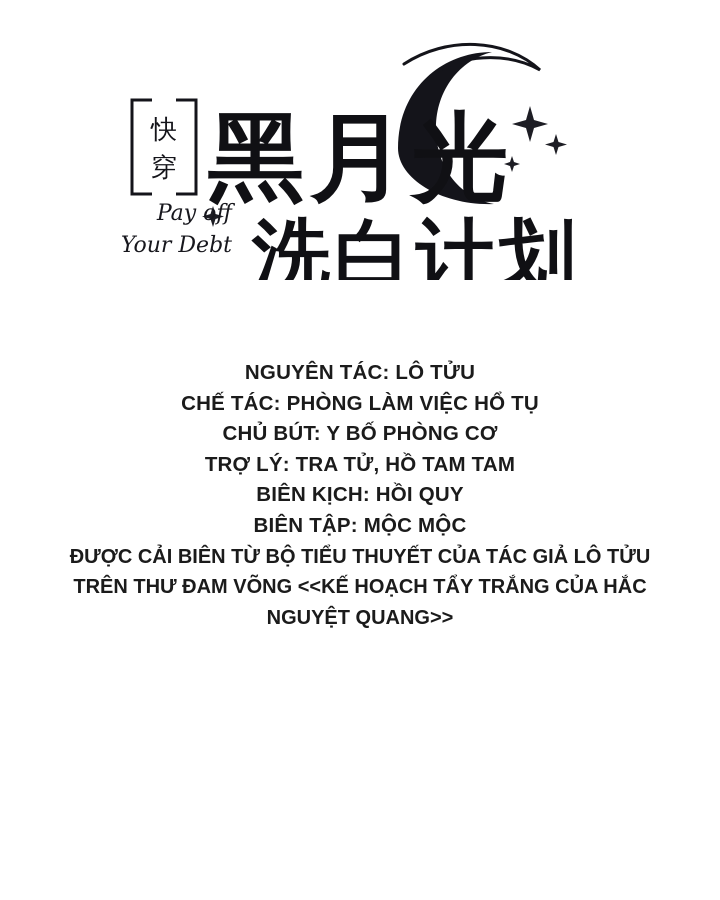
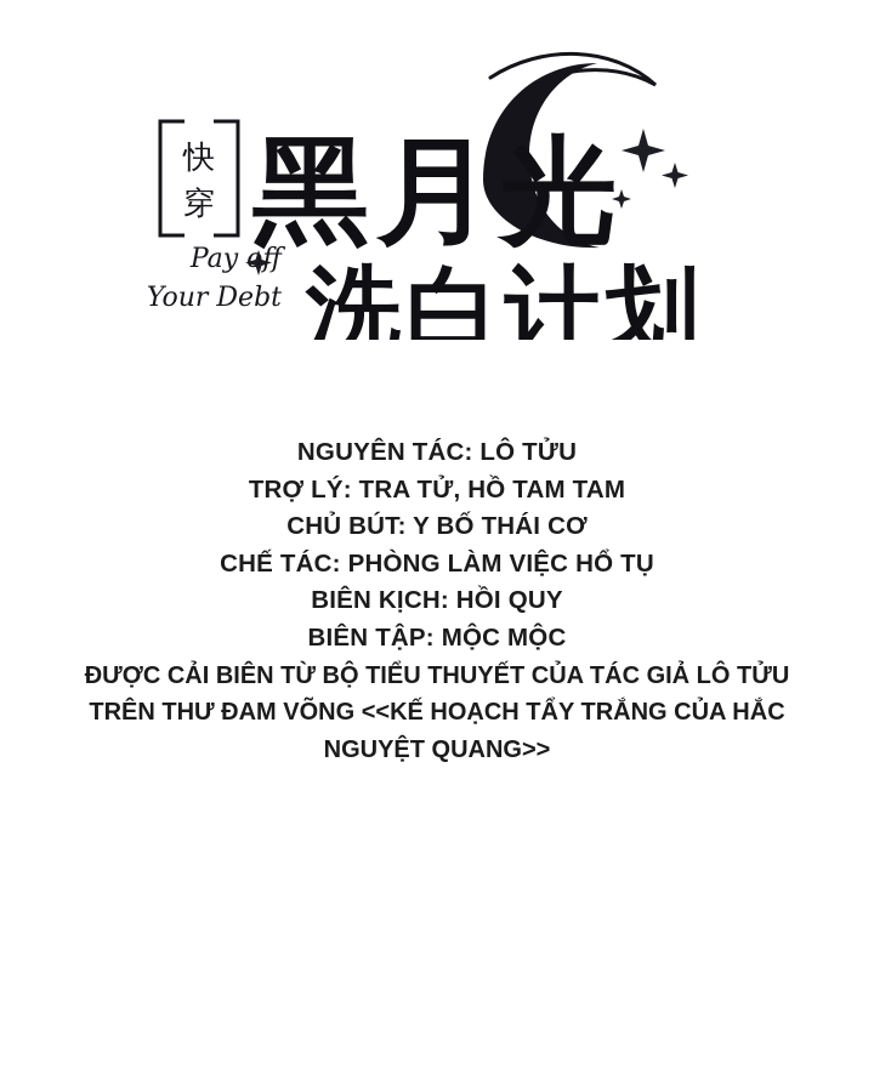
  快
  穿
  黑月光
  洗白计划
  Pay off
  Your Debt
  NGUYÊN TÁC: LÔ TỬU
- CHẾ TÁC: PHÒNG LÀM VIỆC HỔ TỤ
+ TRỢ LÝ: TRA TỬ, HỒ TAM TAM
- CHỦ BÚT: Y BỐ PHÒNG CƠ
+ CHỦ BÚT: Y BỐ THÁI CƠ
- TRỢ LÝ: TRA TỬ, HỒ TAM TAM
+ CHẾ TÁC: PHÒNG LÀM VIỆC HỔ TỤ
  BIÊN KỊCH: HỒI QUY
  BIÊN TẬP: MỘC MỘC
  ĐƯỢC CẢI BIÊN TỪ BỘ TIỂU THUYẾT CỦA TÁC GIẢ LÔ TỬU
  TRÊN THƯ ĐAM VÕNG <<KẾ HOẠCH TẨY TRẮNG CỦA HẮC
  NGUYỆT QUANG>>
